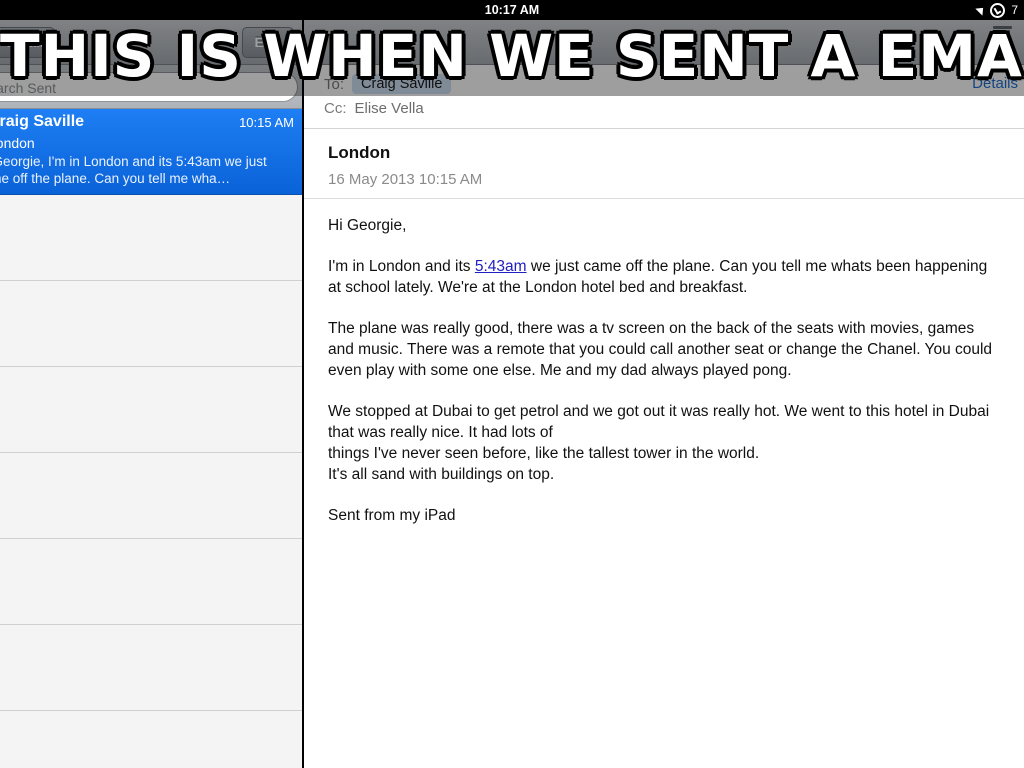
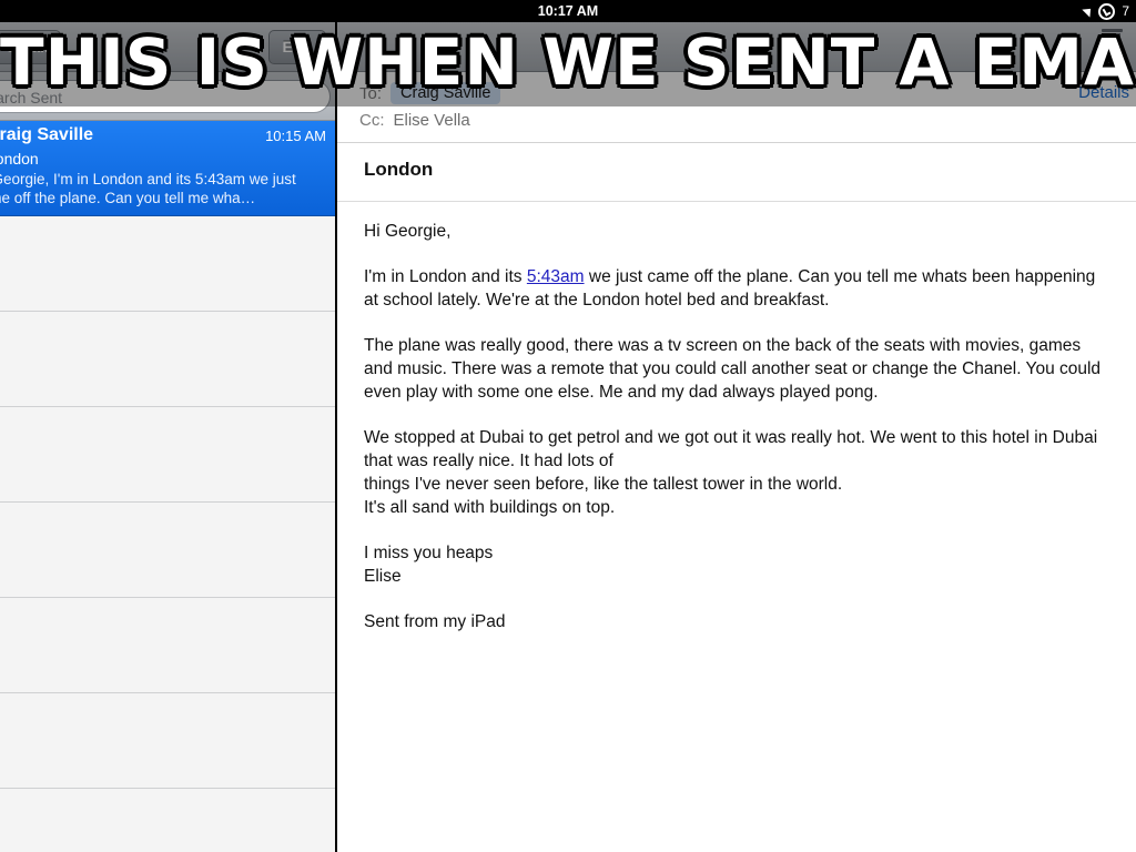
  10:17 AM
  7
  Gmail
  Edit
  arch Sent
  raig Saville
  10:15 AM
  eorgie, I'm in London and its 5:43am we just e off the plane. Can you tell me wha…
  To:
  Craig Saville
  Cc:
  Elise Vella
  Details
  London
- 16 May 2013 10:15 AM
  Hi Georgie,
  I'm in London and its 5:43am we just came off the plane. Can you tell me whats been happening at school lately. We're at the London hotel bed and breakfast.
  The plane was really good, there was a tv screen on the back of the seats with movies, games and music. There was a remote that you could call another seat or change the Chanel. You could even play with some one else. Me and my dad always played pong.
  We stopped at Dubai to get petrol and we got out it was really hot. We went to this hotel in Dubai that was really nice. It had lots of
  things I've never seen before, like the tallest tower in the world.
  It's all sand with buildings on top.
+ I miss you heaps
+ Elise
  Sent from my iPad
  THIS IS WHEN WE SENT A EMA
